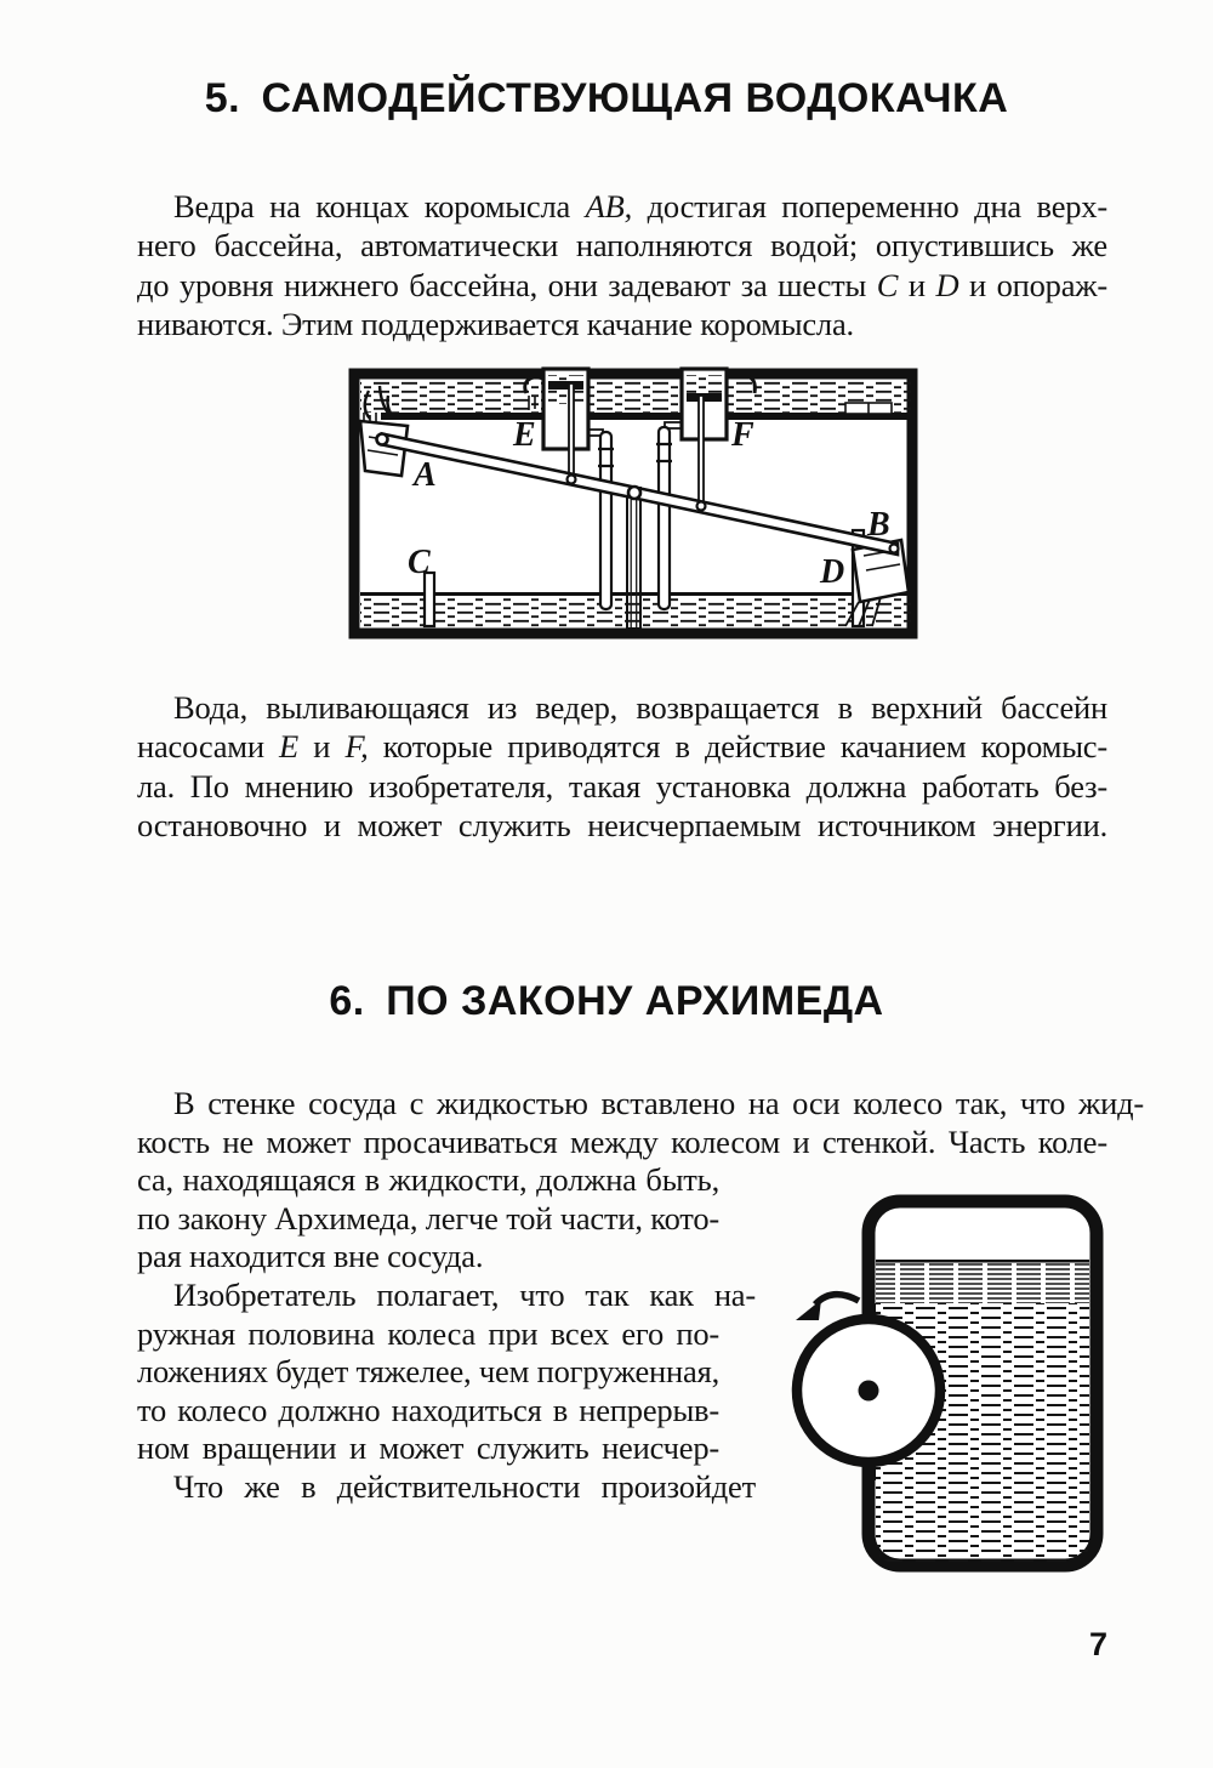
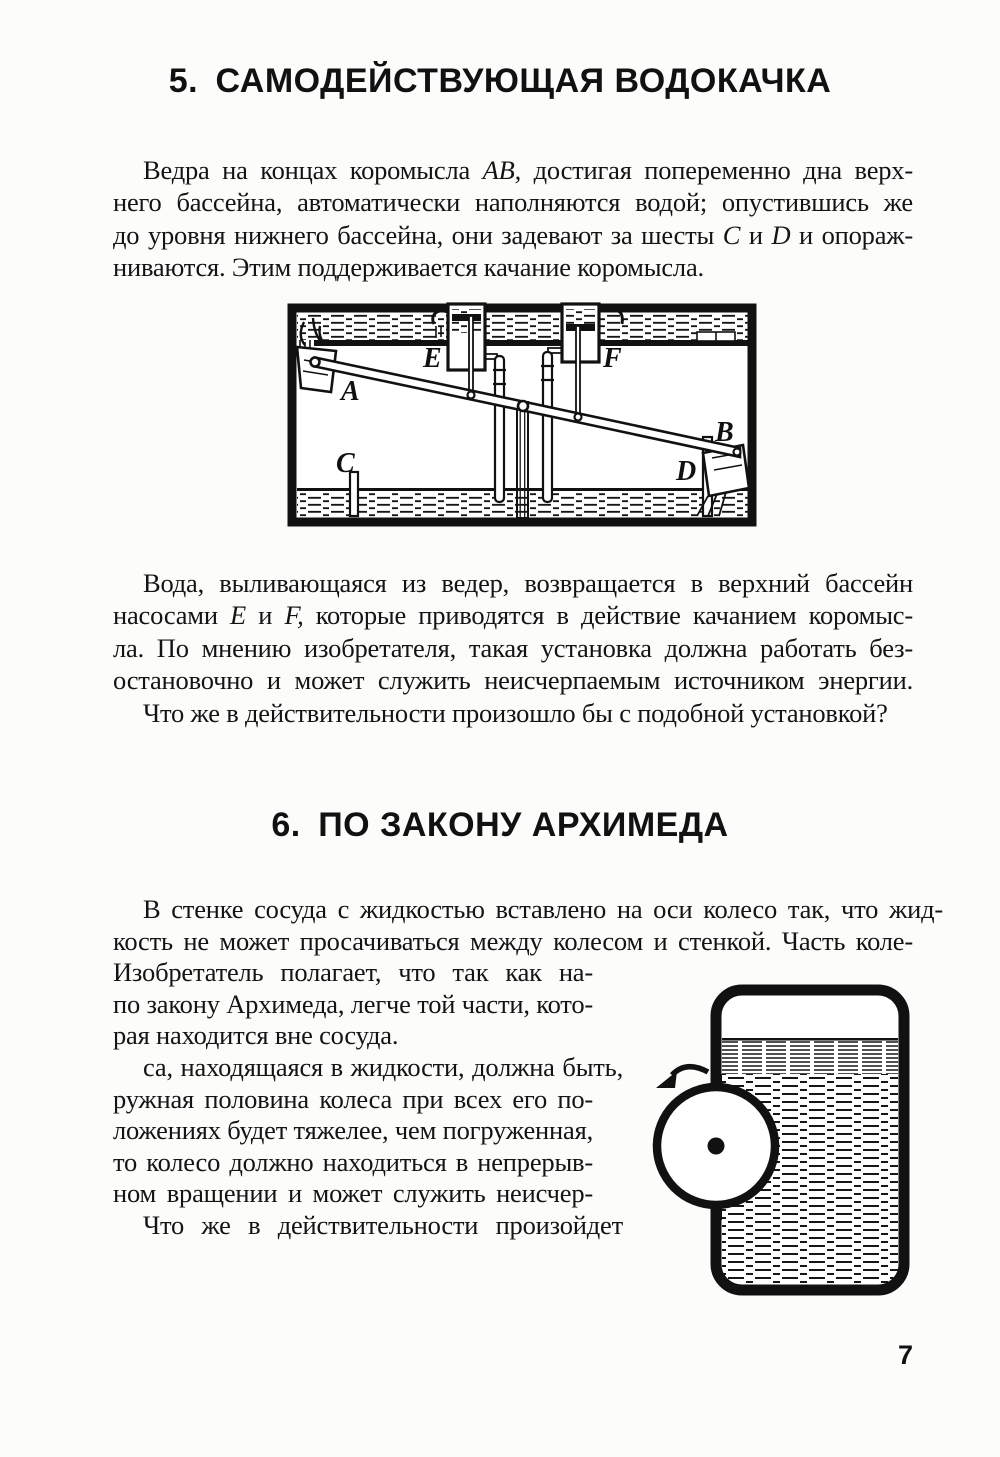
  5. САМОДЕЙСТВУЮЩАЯ ВОДОКАЧКА
  Ведра на концах коромысла АВ, достигая попеременно дна верх-
  него бассейна, автоматически наполняются водой; опустившись же
  до уровня нижнего бассейна, они задевают за шесты С и D и опораж-
  ниваются. Этим поддерживается качание коромысла.
  A
  B
  C
  D
  E
  F
  Вода, выливающаяся из ведер, возвращается в верхний бассейн
  насосами Е и F, которые приводятся в действие качанием коромыс-
  ла. По мнению изобретателя, такая установка должна работать без-
  остановочно и может служить неисчерпаемым источником энергии.
+ Что же в действительности произошло бы с подобной установкой?
  6. ПО ЗАКОНУ АРХИМЕДА
  В стенке сосуда с жидкостью вставлено на оси колесо так, что жид-
  кость не может просачиваться между колесом и стенкой. Часть коле-
- са, находящаяся в жидкости, должна быть,
+ Изобретатель полагает, что так как на-
  по закону Архимеда, легче той части, кото-
  рая находится вне сосуда.
- Изобретатель полагает, что так как на-
+ са, находящаяся в жидкости, должна быть,
  ружная половина колеса при всех его по-
  ложениях будет тяжелее, чем погруженная,
  то колесо должно находиться в непрерыв-
  ном вращении и может служить неисчер-
  Что же в действительности произойдет
  7
